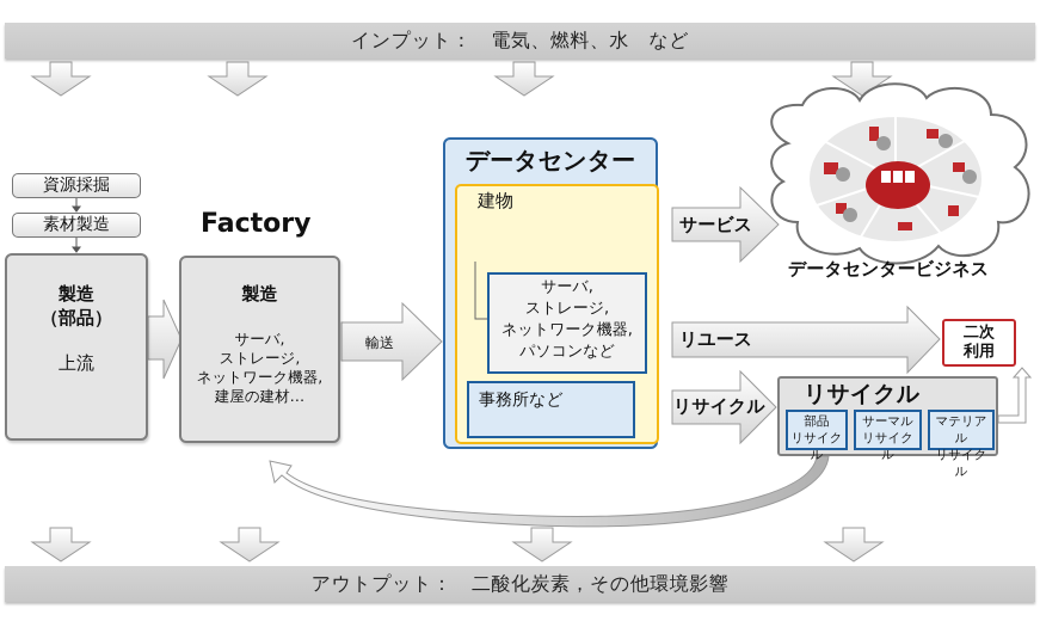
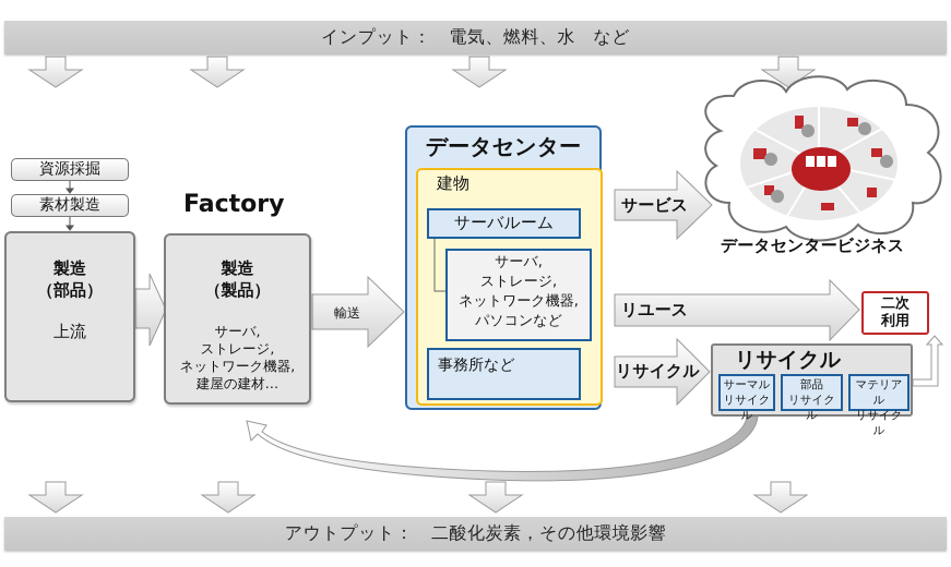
  インプット： 電気、燃料、水 など
  資源採掘
  素材製造
  製造
  （部品）
  上流
  Factory
  製造
+ （製品）
  サーバ,
  ストレージ,
  ネットワーク機器,
  建屋の建材…
  輸送
  データセンター
  建物
+ サーバルーム
  サーバ,
  ストレージ,
  ネットワーク機器,
  パソコンなど
  事務所など
  サービス
  リユース
  リサイクル
  データセンタービジネス
  二次
  利用
  リサイクル
- 部品
+ サーマル
  リサイクル
- サーマル
+ 部品
  リサイクル
  マテリアル
  リサイクル
  アウトプット： 二酸化炭素，その他環境影響
